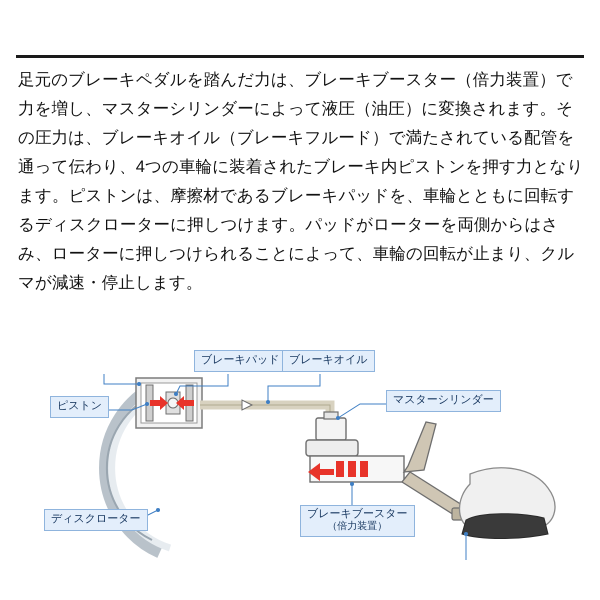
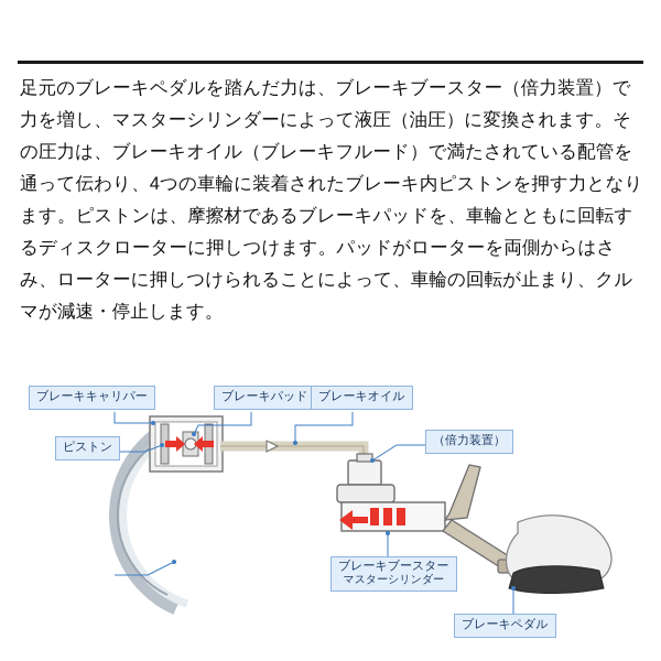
  足元のブレーキペダルを踏んだ力は、ブレーキブースター（倍力装置）で力を増し、マスターシリンダーによって液圧（油圧）に変換されます。その圧力は、ブレーキオイル（ブレーキフルード）で満たされている配管を通って伝わり、4つの車輪に装着されたブレーキ内ピストンを押す力となります。ピストンは、摩擦材であるブレーキパッドを、車輪とともに回転するディスクローターに押しつけます。パッドがローターを両側からはさみ、ローターに押しつけられることによって、車輪の回転が止まり、クルマが減速・停止します。
+ ブレーキキャリパー
  ブレーキパッド
  ブレーキオイル
- マスターシリンダー
+ （倍力装置）
  ピストン
- ディスクローター
  ブレーキブースター
- （倍力装置）
+ マスターシリンダー
+ ブレーキペダル
